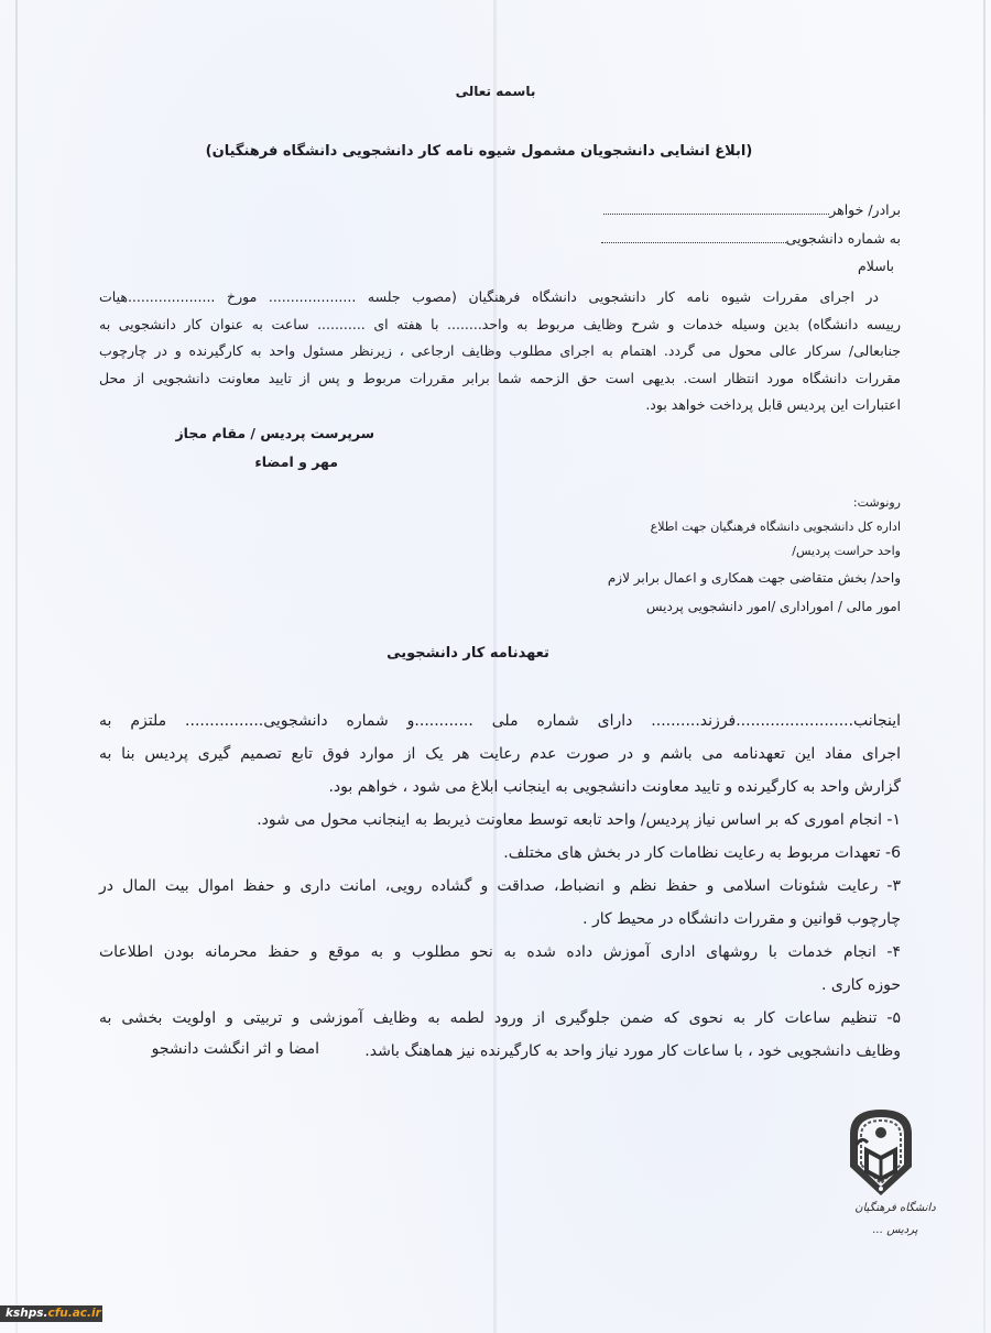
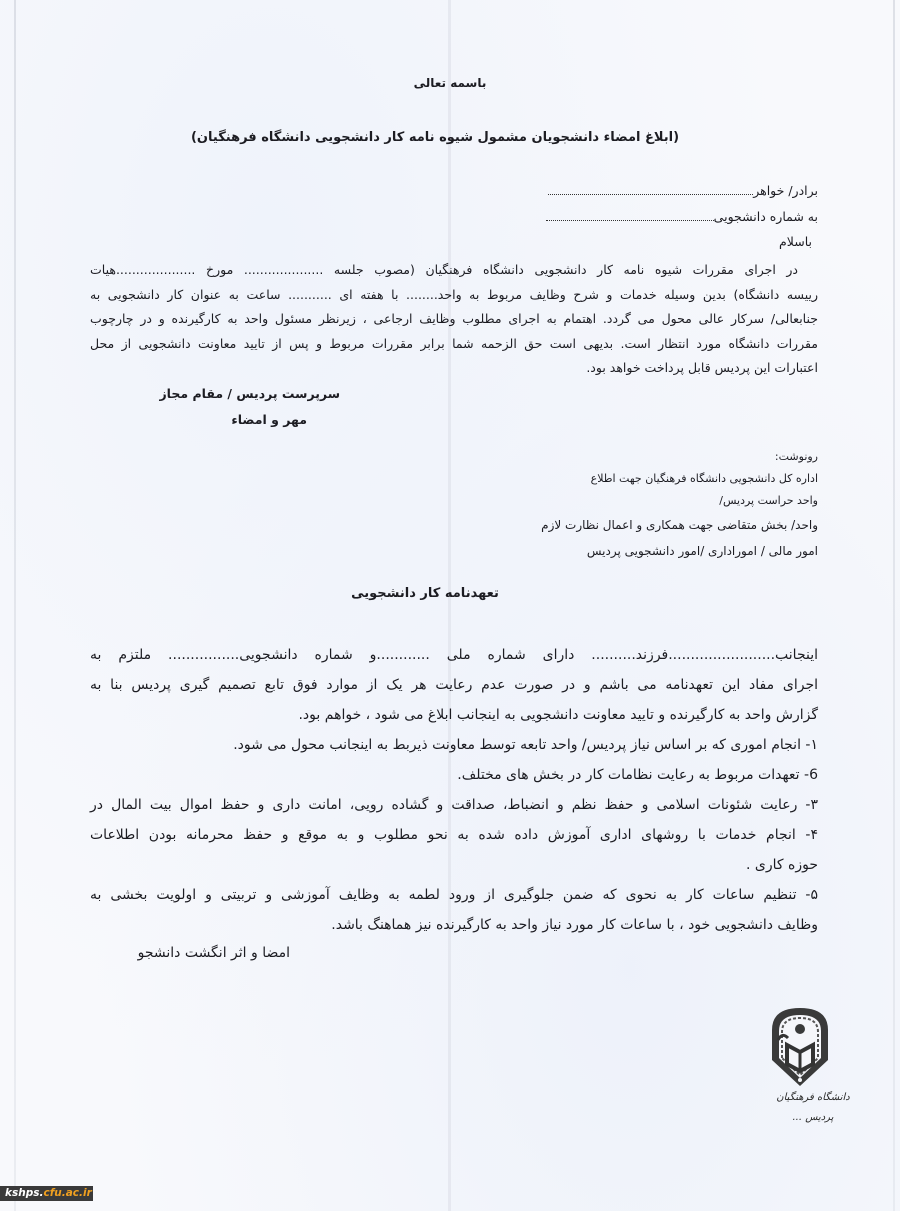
  باسمه تعالی
- (ابلاغ انشایی دانشجویان مشمول شیوه نامه کار دانشجویی دانشگاه فرهنگیان)
+ (ابلاغ امضاء دانشجویان مشمول شیوه نامه کار دانشجویی دانشگاه فرهنگیان)
  برادر/ خواهر
  به شماره دانشجویی
  باسلام
  در اجرای مقررات شیوه نامه کار دانشجویی دانشگاه فرهنگیان (مصوب جلسه .................... مورخ ....................هیات
  رییسه دانشگاه) بدین وسیله خدمات و شرح وظایف مربوط به واحد........ با هفته ای ........... ساعت به عنوان کار دانشجویی به
  جنابعالی/ سرکار عالی محول می گردد. اهتمام به اجرای مطلوب وظایف ارجاعی ، زیرنظر مسئول واحد به کارگیرنده و در چارچوب
  مقررات دانشگاه مورد انتظار است. بدیهی است حق الزحمه شما برابر مقررات مربوط و پس از تایید معاونت دانشجویی از محل
  اعتبارات این پردیس قابل پرداخت خواهد بود.
  سرپرست پردیس / مقام مجاز
  مهر و امضاء
  رونوشت:
  اداره کل دانشجویی دانشگاه فرهنگیان جهت اطلاع
  واحد حراست پردیس/
- واحد/ بخش متقاضی جهت همکاری و اعمال برابر لازم
+ واحد/ بخش متقاضی جهت همکاری و اعمال نظارت لازم
  امور مالی / اموراداری /امور دانشجویی پردیس
  تعهدنامه کار دانشجویی
  اینجانب........................فرزند.......... دارای شماره ملی ............و شماره دانشجویی................ ملتزم به
  اجرای مفاد این تعهدنامه می باشم و در صورت عدم رعایت هر یک از موارد فوق تابع تصمیم گیری پردیس بنا به
  گزارش واحد به کارگیرنده و تایید معاونت دانشجویی به اینجانب ابلاغ می شود ، خواهم بود.
  ۱- انجام اموری که بر اساس نیاز پردیس/ واحد تابعه توسط معاونت ذیربط به اینجانب محول می شود.
  6- تعهدات مربوط به رعایت نظامات کار در بخش های مختلف.
  ۳- رعایت شئونات اسلامی و حفظ نظم و انضباط، صداقت و گشاده رویی، امانت داری و حفظ اموال بیت المال در
- چارچوب قوانین و مقررات دانشگاه در محیط کار .
  ۴- انجام خدمات با روشهای اداری آموزش داده شده به نحو مطلوب و به موقع و حفظ محرمانه بودن اطلاعات
  حوزه کاری .
  ۵- تنظیم ساعات کار به نحوی که ضمن جلوگیری از ورود لطمه به وظایف آموزشی و تربیتی و اولویت بخشی به
  وظایف دانشجویی خود ، با ساعات کار مورد نیاز واحد به کارگیرنده نیز هماهنگ باشد.
  امضا و اثر انگشت دانشجو
  دانشگاه فرهنگیان
  پردیس ...
  kshps.cfu.ac.ir
